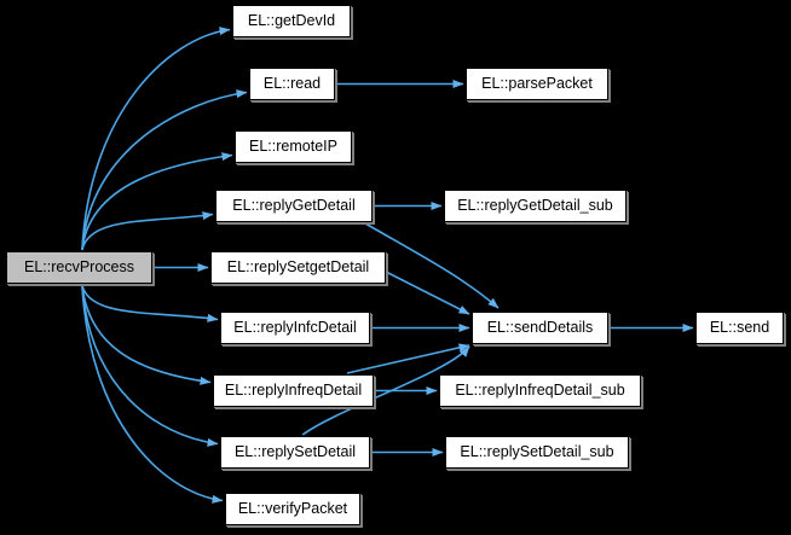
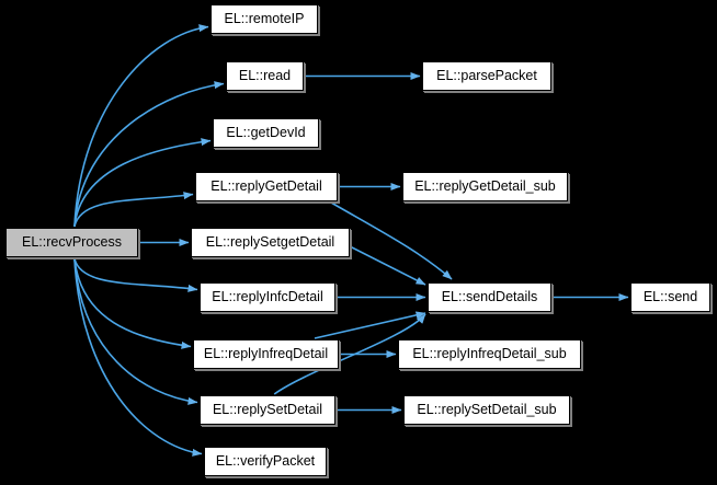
  EL::recvProcess
- EL::getDevId
+ EL::remoteIP
  EL::read
- EL::remoteIP
+ EL::getDevId
  EL::replyGetDetail
  EL::replySetgetDetail
  EL::replyInfcDetail
  EL::replyInfreqDetail
  EL::replySetDetail
  EL::verifyPacket
  EL::parsePacket
  EL::replyGetDetail_sub
  EL::sendDetails
  EL::replyInfreqDetail_sub
  EL::replySetDetail_sub
  EL::send
